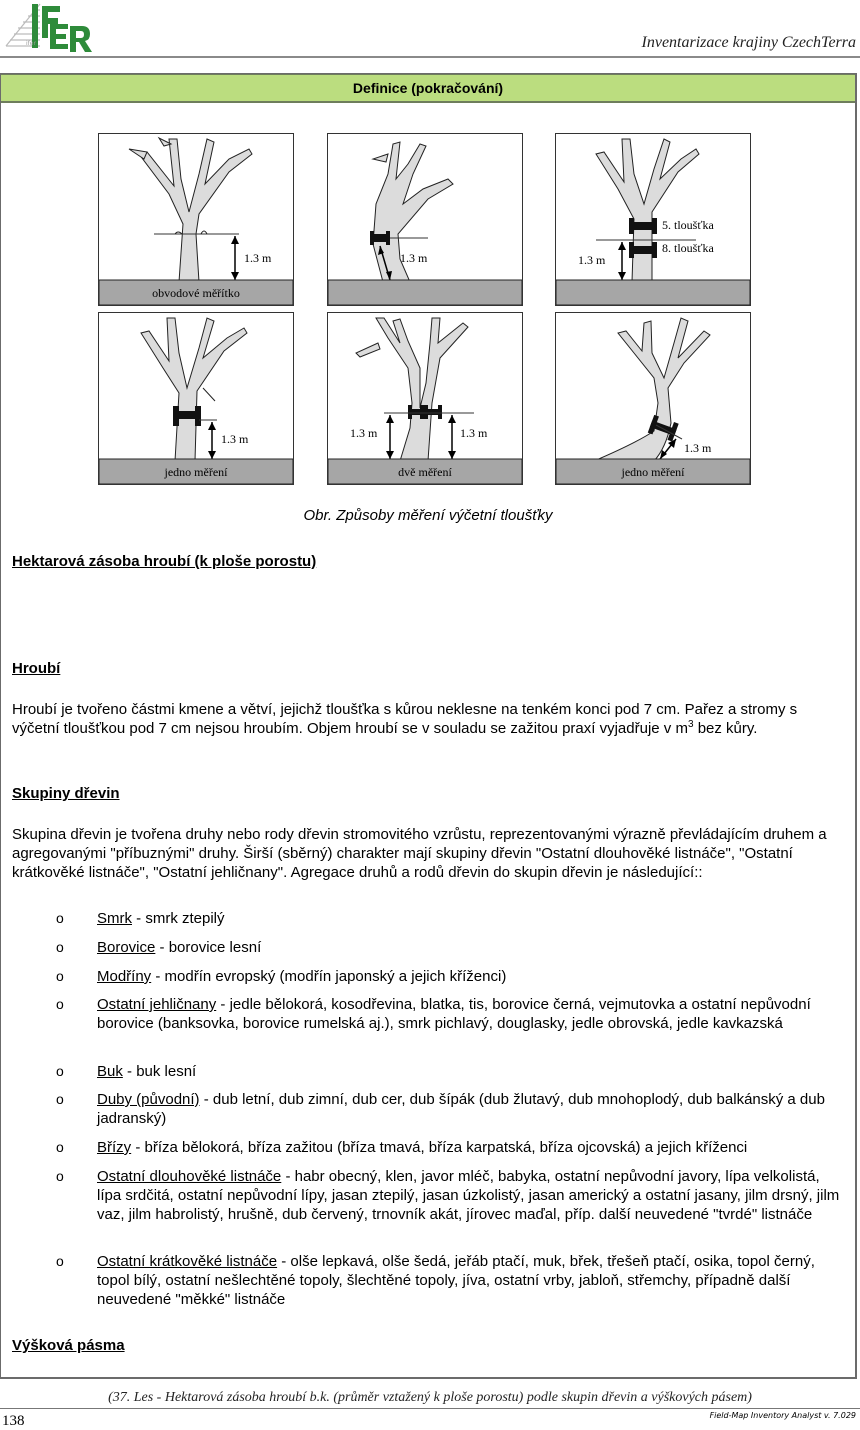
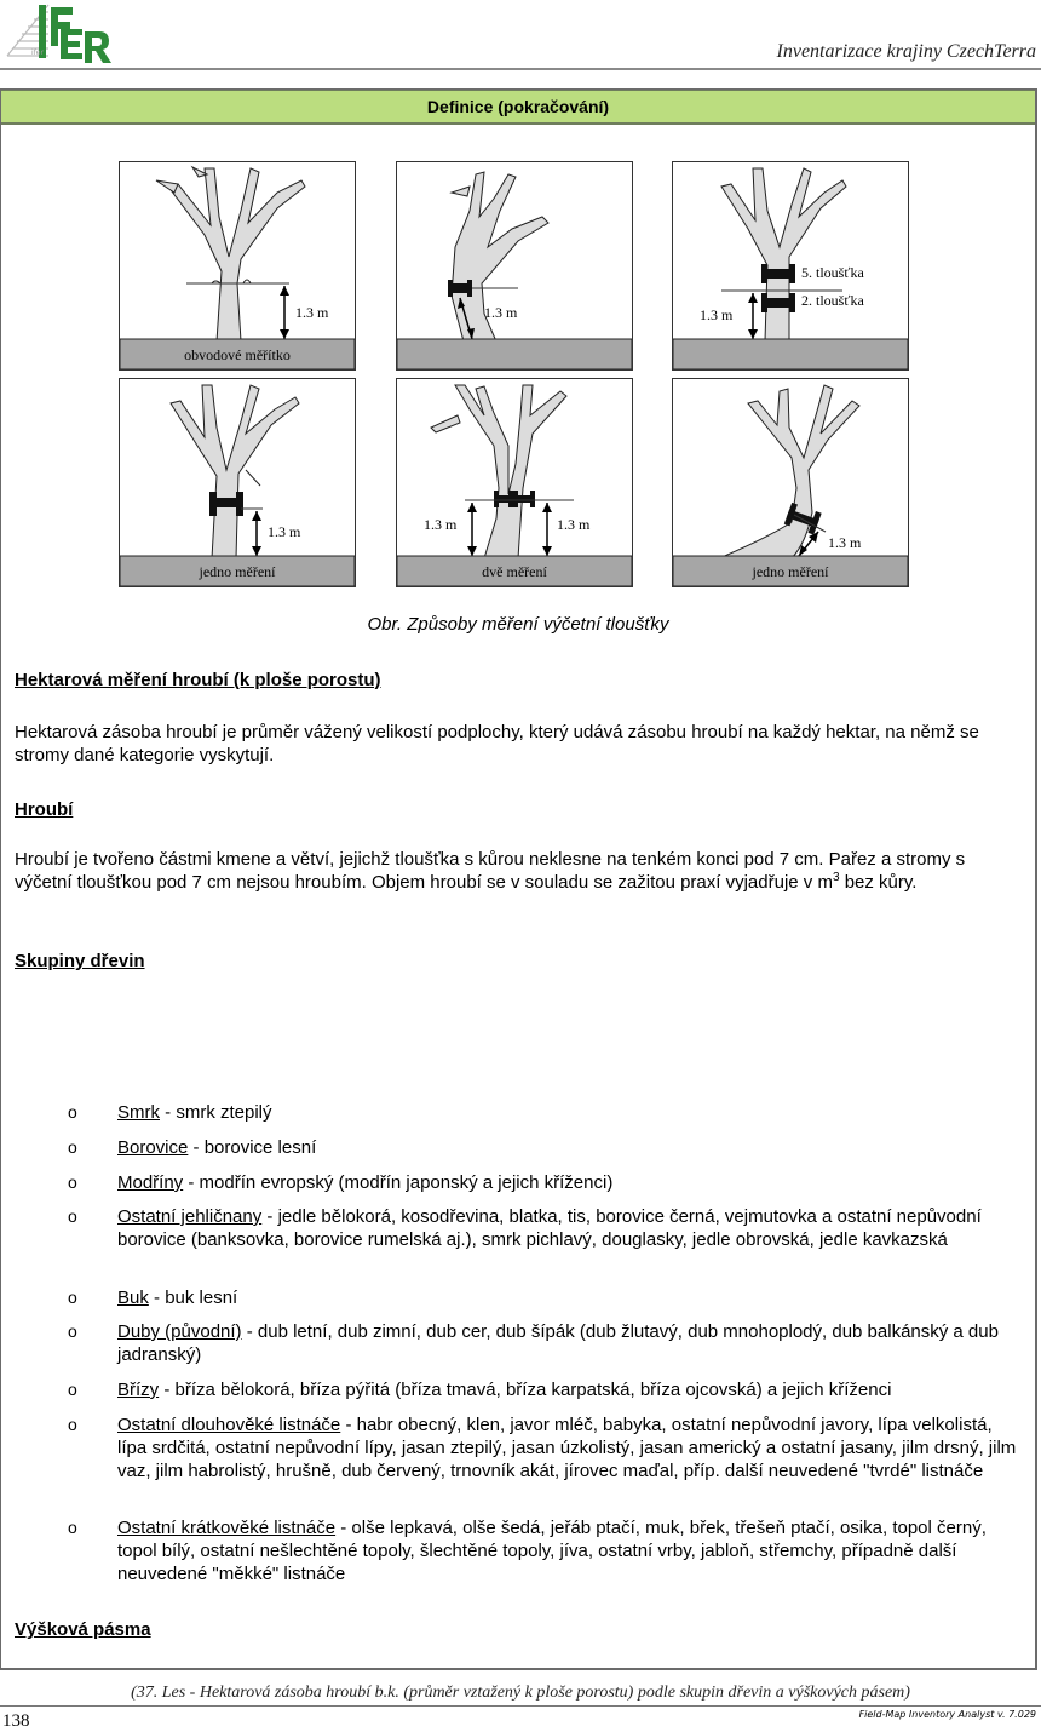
  Inventarizace krajiny CzechTerra
  Definice (pokračování)
  1.3 m
  obvodové měřítko
  1.3 m
  1.3 m
  5. tloušťka
- 8. tloušťka
+ 2. tloušťka
  1.3 m
  jedno měření
  1.3 m
  1.3 m
  dvě měření
  1.3 m
  jedno měření
  Obr. Způsoby měření výčetní tloušťky
- Hektarová zásoba hroubí (k ploše porostu)
+ Hektarová měření hroubí (k ploše porostu)
+ Hektarová zásoba hroubí je průměr vážený velikostí podplochy, který udává zásobu hroubí na každý hektar, na němž se stromy dané kategorie vyskytují.
  Hroubí
  Hroubí je tvořeno částmi kmene a větví, jejichž tloušťka s kůrou neklesne na tenkém konci pod 7 cm. Pařez a stromy s výčetní tloušťkou pod 7 cm nejsou hroubím. Objem hroubí se v souladu se zažitou praxí vyjadřuje v m3 bez kůry.
  Skupiny dřevin
- Skupina dřevin je tvořena druhy nebo rody dřevin stromovitého vzrůstu, reprezentovanými výrazně převládajícím druhem a agregovanými "příbuznými" druhy. Širší (sběrný) charakter mají skupiny dřevin "Ostatní dlouhověké listnáče", "Ostatní krátkověké listnáče", "Ostatní jehličnany". Agregace druhů a rodů dřevin do skupin dřevin je následující::
  o
  Smrk - smrk ztepilý
  o
  Borovice - borovice lesní
  o
  Modříny - modřín evropský (modřín japonský a jejich kříženci)
  o
  Ostatní jehličnany - jedle bělokorá, kosodřevina, blatka, tis, borovice černá, vejmutovka a ostatní nepůvodní borovice (banksovka, borovice rumelská aj.), smrk pichlavý, douglasky, jedle obrovská, jedle kavkazská
  o
  Buk - buk lesní
  o
  Duby (původní) - dub letní, dub zimní, dub cer, dub šípák (dub žlutavý, dub mnohoplodý, dub balkánský a dub jadranský)
  o
- Břízy - bříza bělokorá, bříza zažitou (bříza tmavá, bříza karpatská, bříza ojcovská) a jejich kříženci
+ Břízy - bříza bělokorá, bříza pýřitá (bříza tmavá, bříza karpatská, bříza ojcovská) a jejich kříženci
  o
  Ostatní dlouhověké listnáče - habr obecný, klen, javor mléč, babyka, ostatní nepůvodní javory, lípa velkolistá, lípa srdčitá, ostatní nepůvodní lípy, jasan ztepilý, jasan úzkolistý, jasan americký a ostatní jasany, jilm drsný, jilm vaz, jilm habrolistý, hrušně, dub červený, trnovník akát, jírovec maďal, příp. další neuvedené "tvrdé" listnáče
  o
  Ostatní krátkověké listnáče - olše lepkavá, olše šedá, jeřáb ptačí, muk, břek, třešeň ptačí, osika, topol černý, topol bílý, ostatní nešlechtěné topoly, šlechtěné topoly, jíva, ostatní vrby, jabloň, střemchy, případně další neuvedené "měkké" listnáče
  Výšková pásma
  (37. Les - Hektarová zásoba hroubí b.k. (průměr vztažený k ploše porostu) podle skupin dřevin a výškových pásem)
  138
  Field-Map Inventory Analyst v. 7.029
